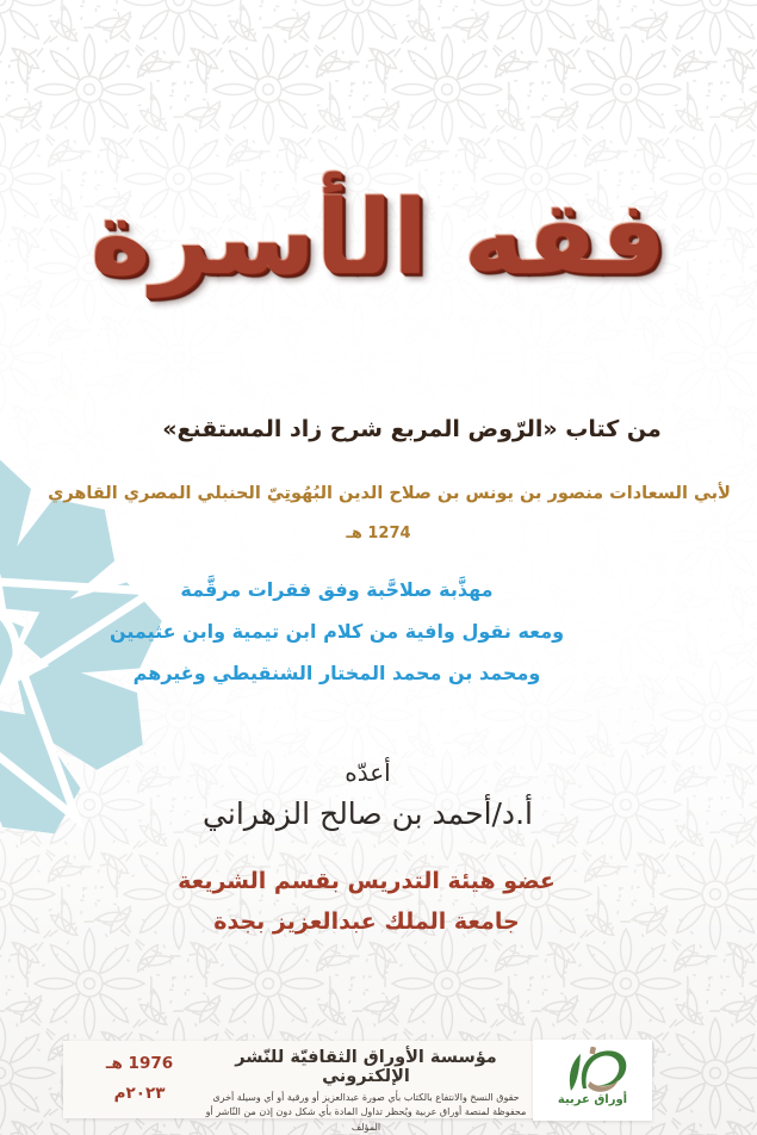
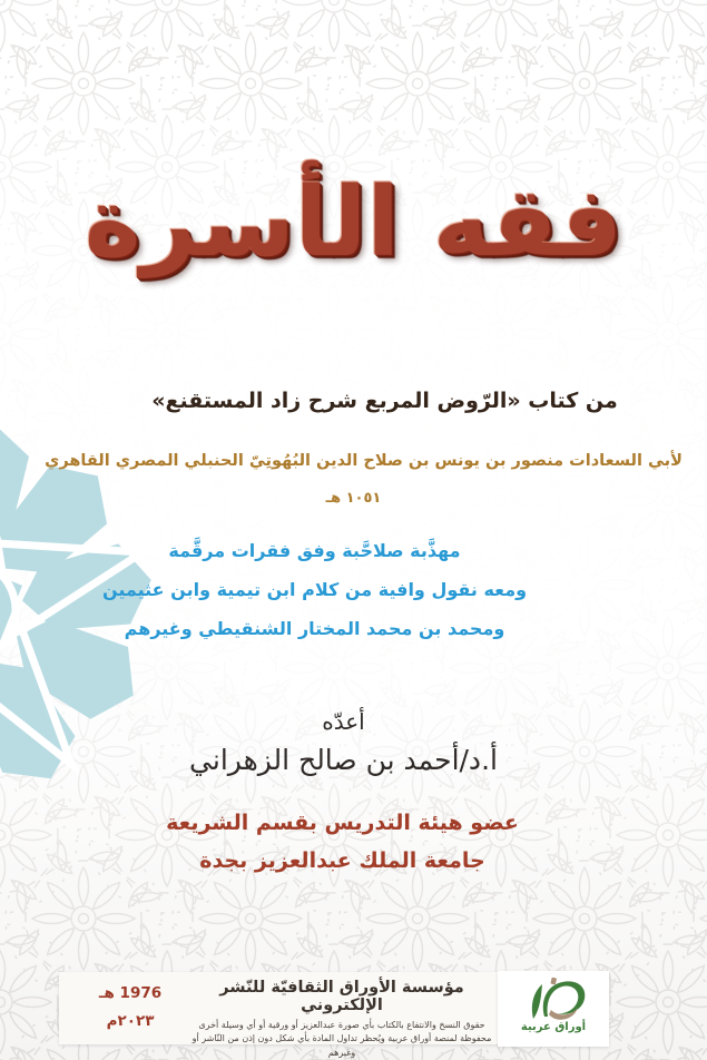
  فقه الأسرة
  من كتاب «الرّوض المربع شرح زاد المستقنع»
  لأبي السعادات منصور بن يونس بن صلاح الدين البُهُوتِيّ الحنبلي المصري القاهري
- 1274 هـ
+ ١٠٥١ هـ
  مهذَّبة صلاحَّبة وفق فقرات مرقَّمة
  ومعه نقول وافية من كلام ابن تيمية وابن عثيمين
  ومحمد بن محمد المختار الشنقيطي وغيرهم
  أعدّه
  أ.د/أحمد بن صالح الزهراني
  عضو هيئة التدريس بقسم الشريعة
  جامعة الملك عبدالعزيز بجدة
  1976 هـ
  ٢٠٢٣م
  مؤسسة الأوراق الثقافيّة للنّشر الإلكتروني
  حقوق النسخ والانتفاع بالكتاب بأي صورة عبدالعزيز أو ورقية أو أي وسيلة أخرى
- محفوظة لمنصة أوراق عربية ويُحظر تداول المادة بأي شكل دون إذن من النّاشر أو المؤلف
+ محفوظة لمنصة أوراق عربية ويُحظر تداول المادة بأي شكل دون إذن من النّاشر أو وغيرهم
  أوراق عربية
